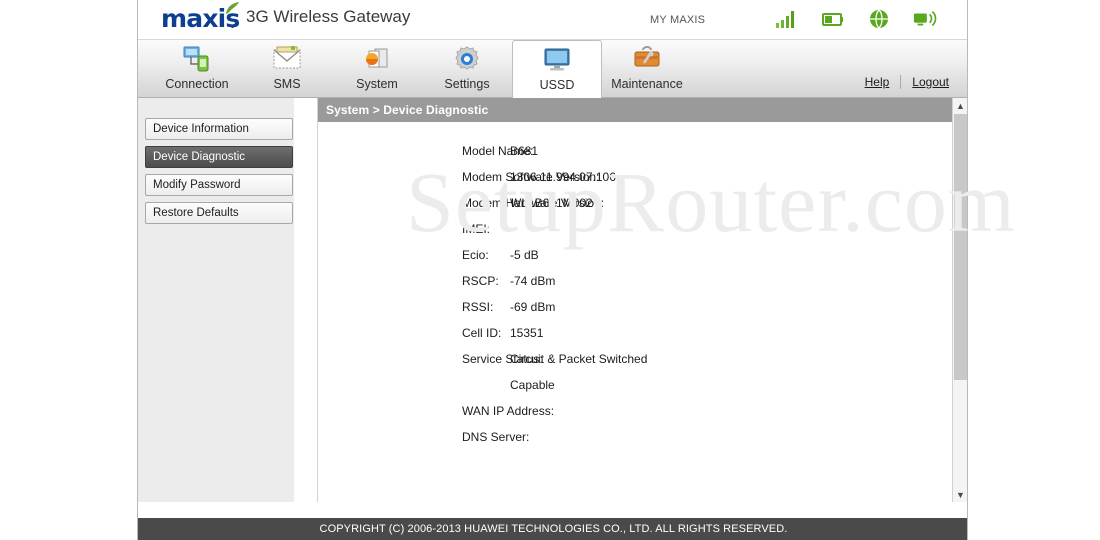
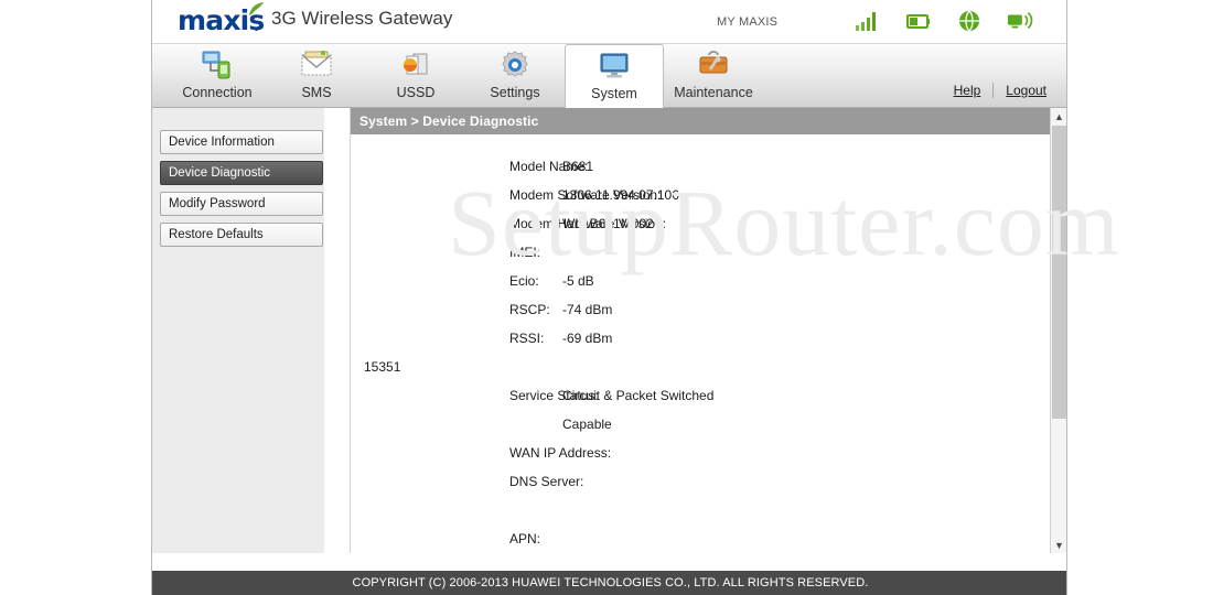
  SetupRouter.com
  maxis
  3G Wireless Gateway
  MY MAXIS
  Connection
  SMS
- System
+ USSD
  Settings
- USSD
+ System
  Maintenance
  Help
  Logout
  Device Information
  Device Diagnostic
  Modify Password
  Restore Defaults
  System > Device Diagnostic
  Model Name:
  B681
  Modem Software Version:
  1306.11.994.07.106
  Modem Hardware Version:
  WL1B681M002
  IMEI:
  Ecio:
  -5 dB
  RSCP:
  -74 dBm
  RSSI:
  -69 dBm
- Cell ID:
  15351
  Service Status:
  Circuit & Packet Switched
  Capable
  WAN IP Address:
  DNS Server:
+ APN:
  ▲
  ▼
  COPYRIGHT (C) 2006-2013 HUAWEI TECHNOLOGIES CO., LTD. ALL RIGHTS RESERVED.
